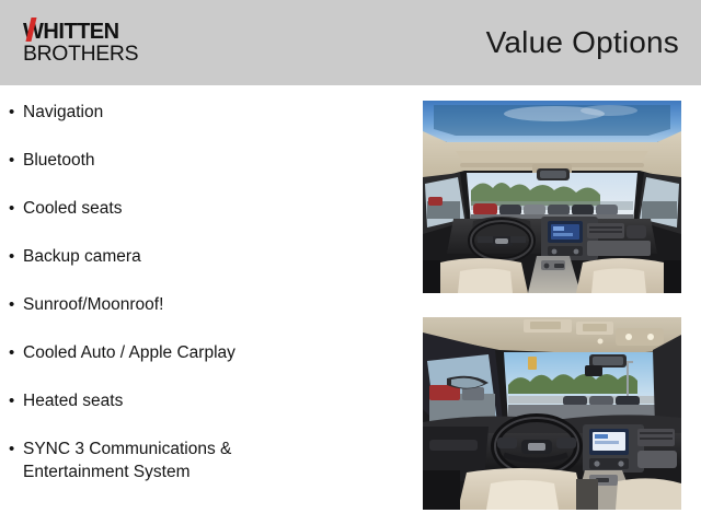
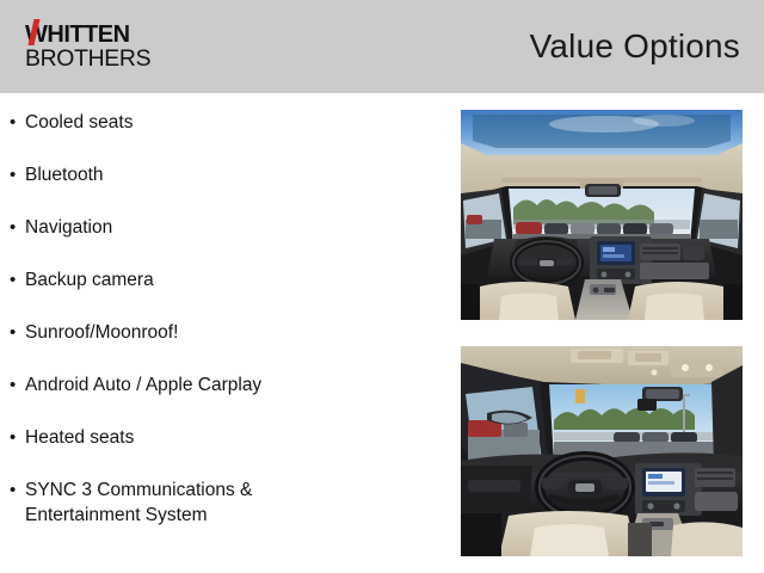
  HITTEN
  BROTHERS
  Value Options
  •
- Navigation
+ Cooled seats
  •
  Bluetooth
  •
- Cooled seats
+ Navigation
  •
  Backup camera
  •
  Sunroof/Moonroof!
  •
- Cooled Auto / Apple Carplay
+ Android Auto / Apple Carplay
  •
  Heated seats
  •
  SYNC 3 Communications &
  Entertainment System
